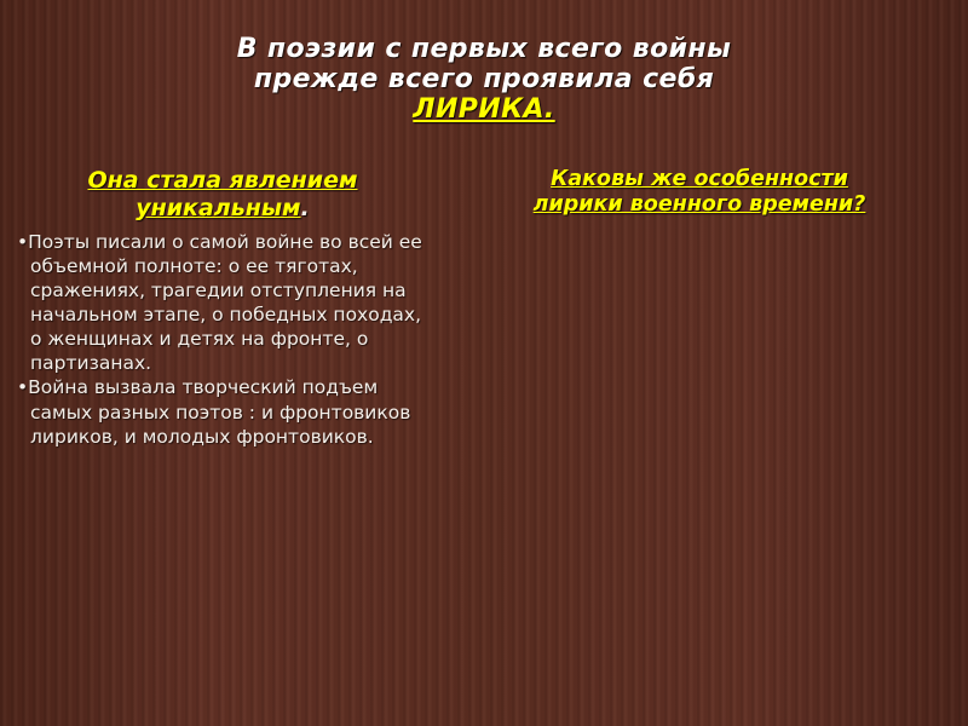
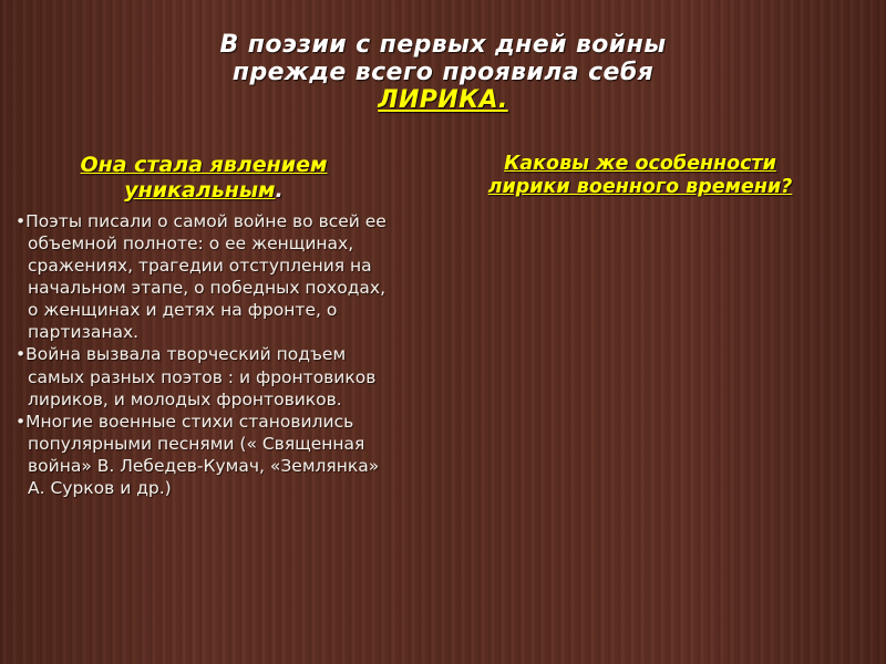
- В поэзии с первых всего войны
+ В поэзии с первых дней войны
  прежде всего проявила себя
  ЛИРИКА.
  Она стала явлением
  уникальным.
- •Поэты писали о самой войне во всей ее объемной полноте: о ее тяготах, сражениях, трагедии отступления на начальном этапе, о победных походах, о женщинах и детях на фронте, о партизанах.
+ •Поэты писали о самой войне во всей ее объемной полноте: о ее женщинах, сражениях, трагедии отступления на начальном этапе, о победных походах, о женщинах и детях на фронте, о партизанах.
  •Война вызвала творческий подъем самых разных поэтов : и фронтовиков лириков, и молодых фронтовиков.
+ •Многие военные стихи становились популярными песнями (« Священная война» В. Лебедев-Кумач, «Землянка» А. Сурков и др.)
  Каковы же особенности
  лирики военного времени?
